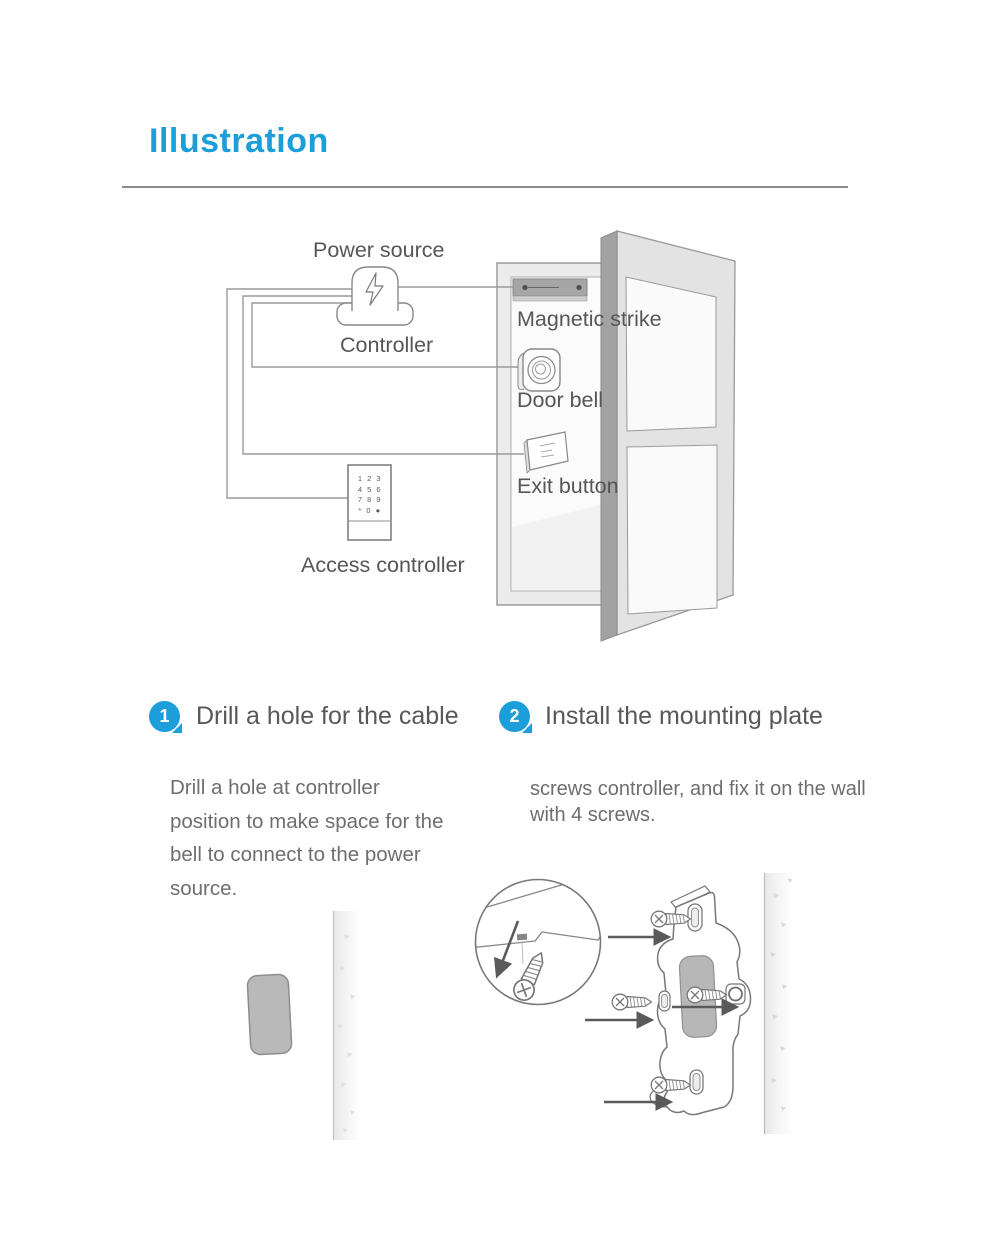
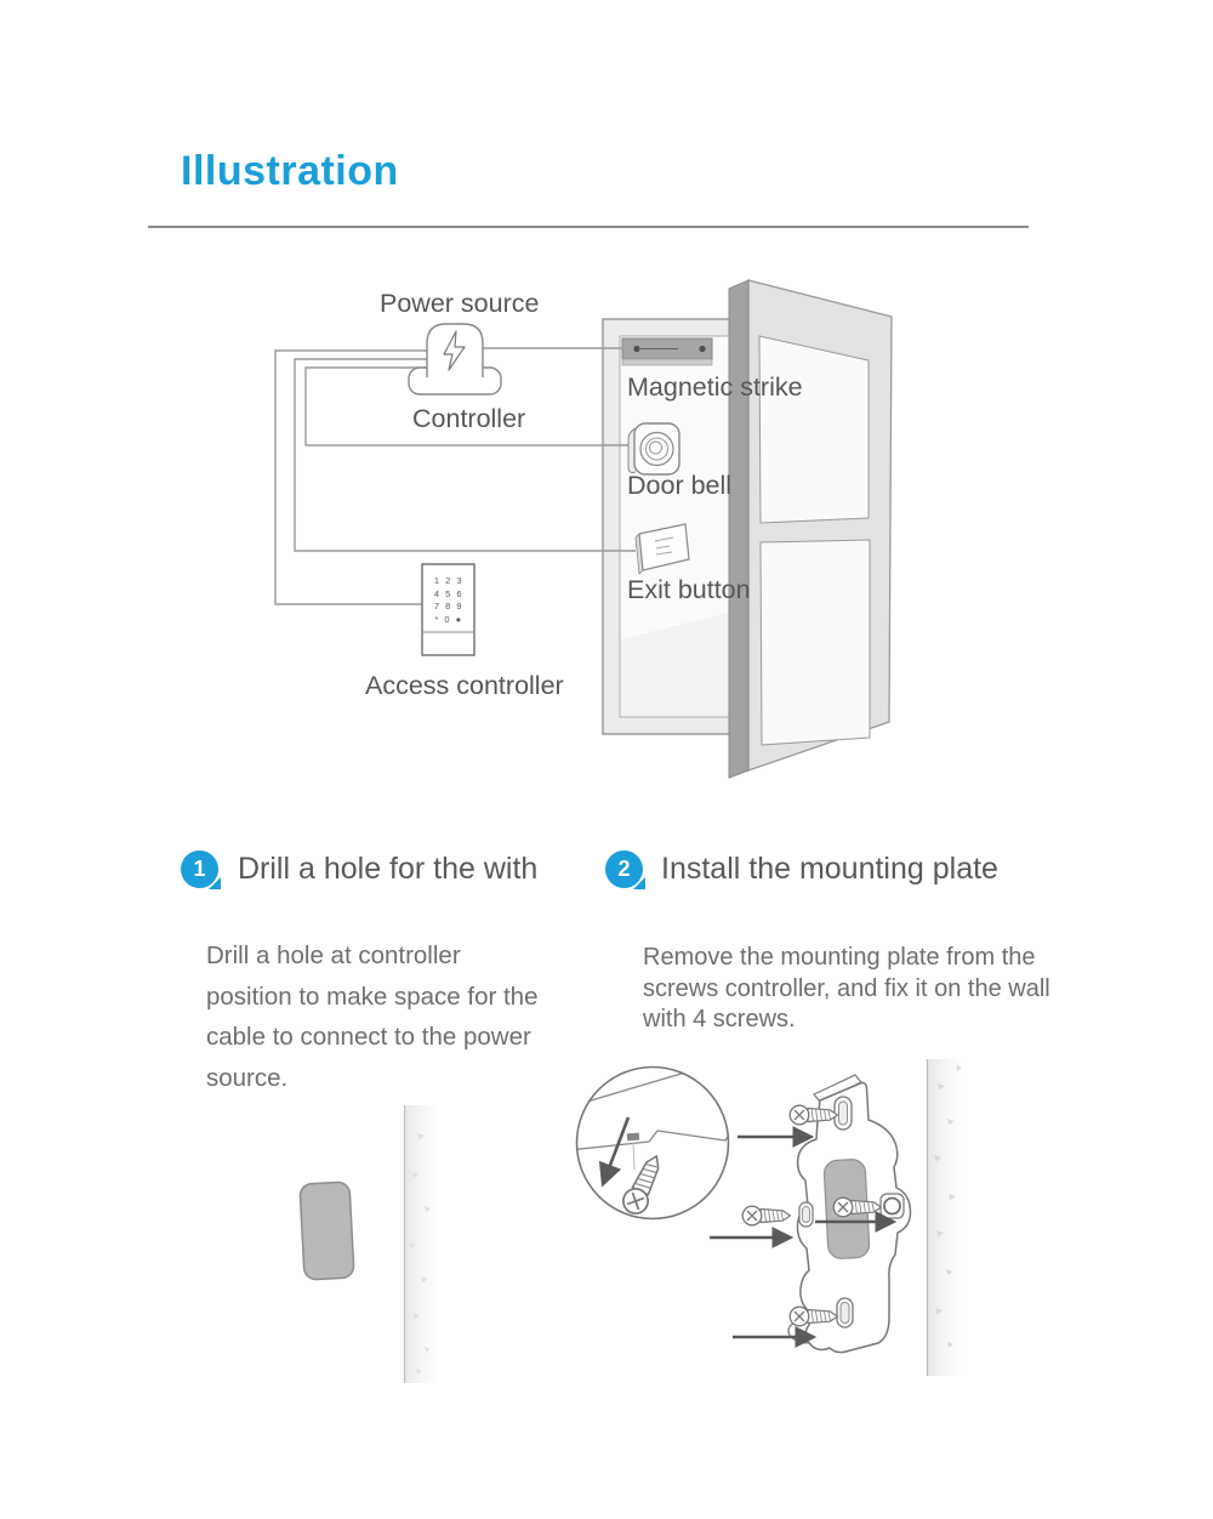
  Illustration
  Power source
  Controller
  Magnetic strike
  Door bell
  Exit button
  Access controller
  1 2 3
  4 5 6
  7 8 9
  * 0 ●
  1
- Drill a hole for the cable
+ Drill a hole for the with
  2
  Install the mounting plate
  Drill a hole at controller
  position to make space for the
- bell to connect to the power
+ cable to connect to the power
  source.
+ Remove the mounting plate from the
  screws controller, and fix it on the wall
  with 4 screws.
